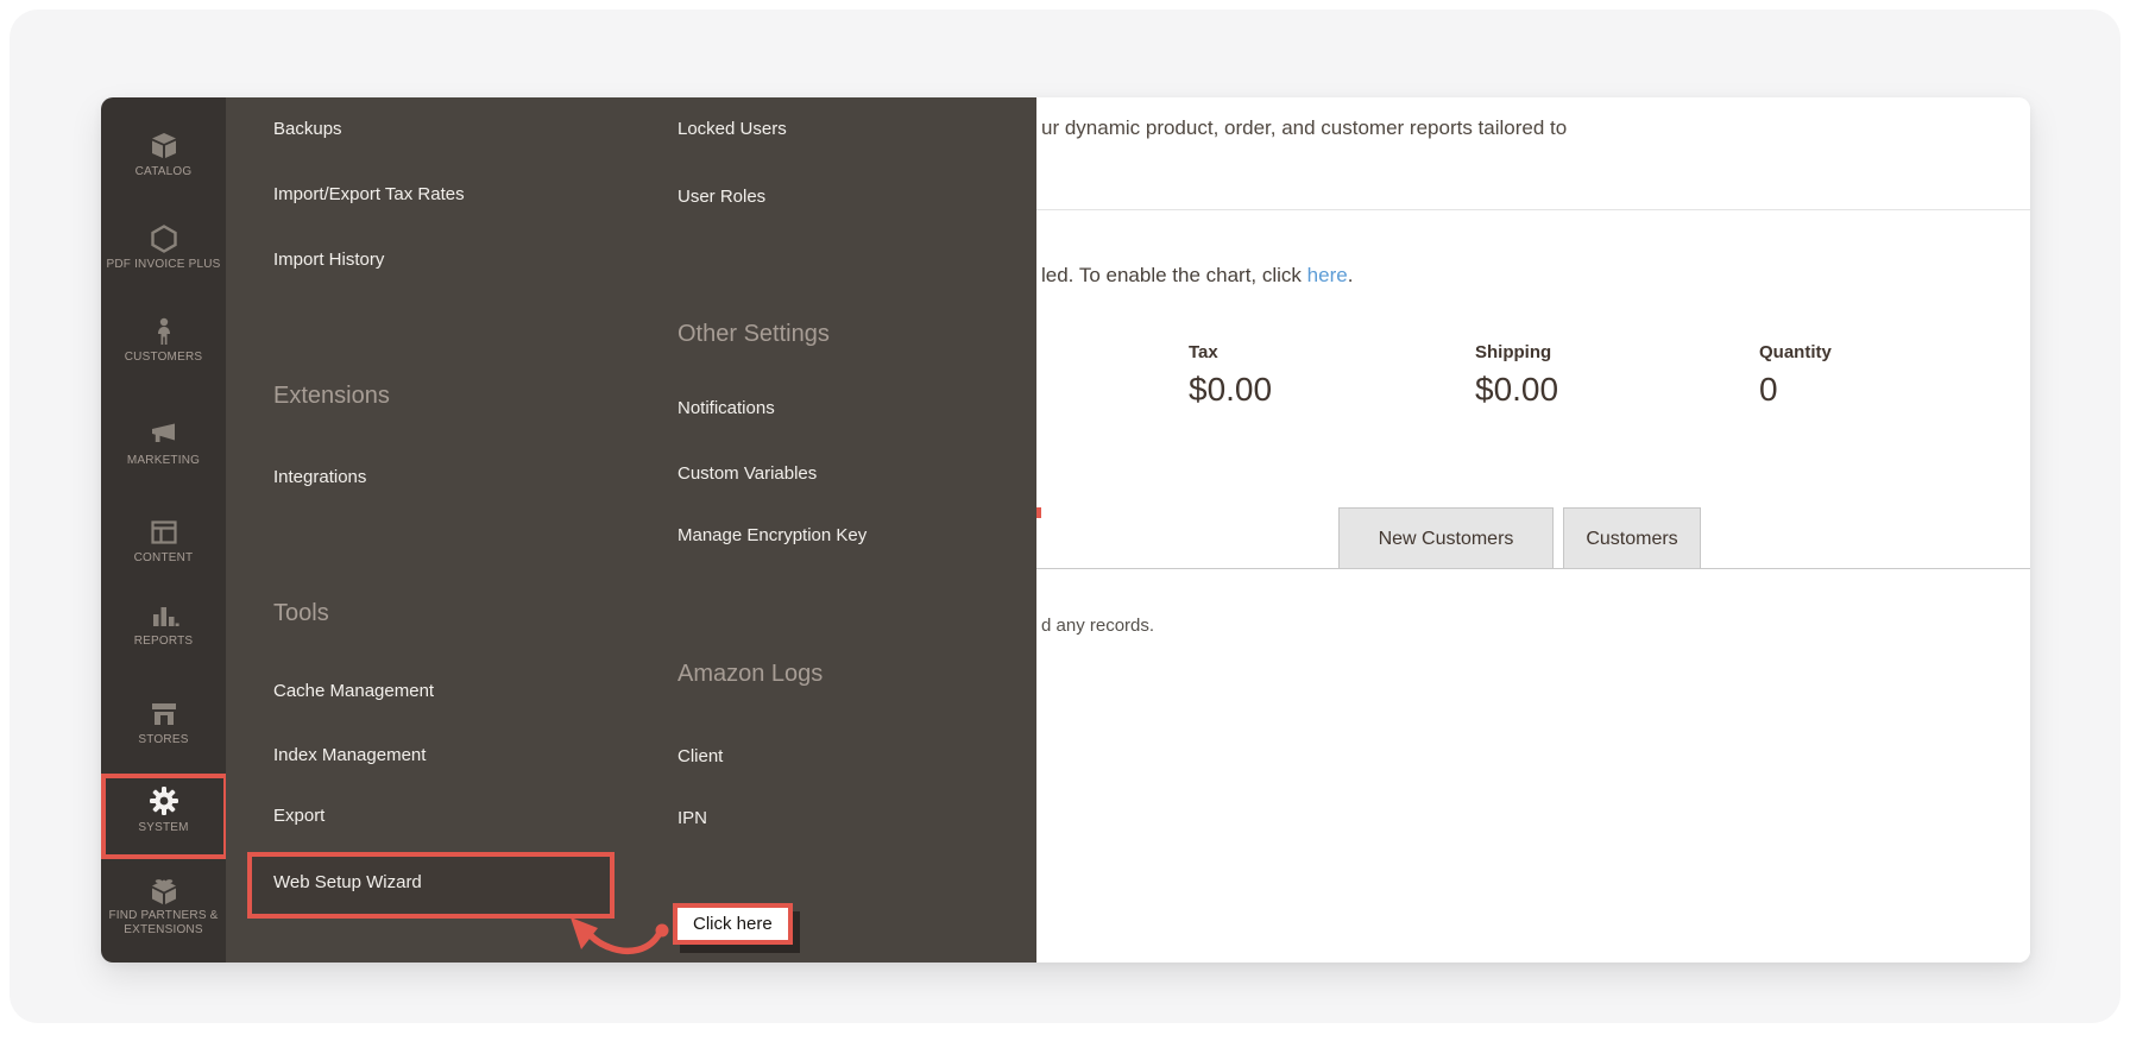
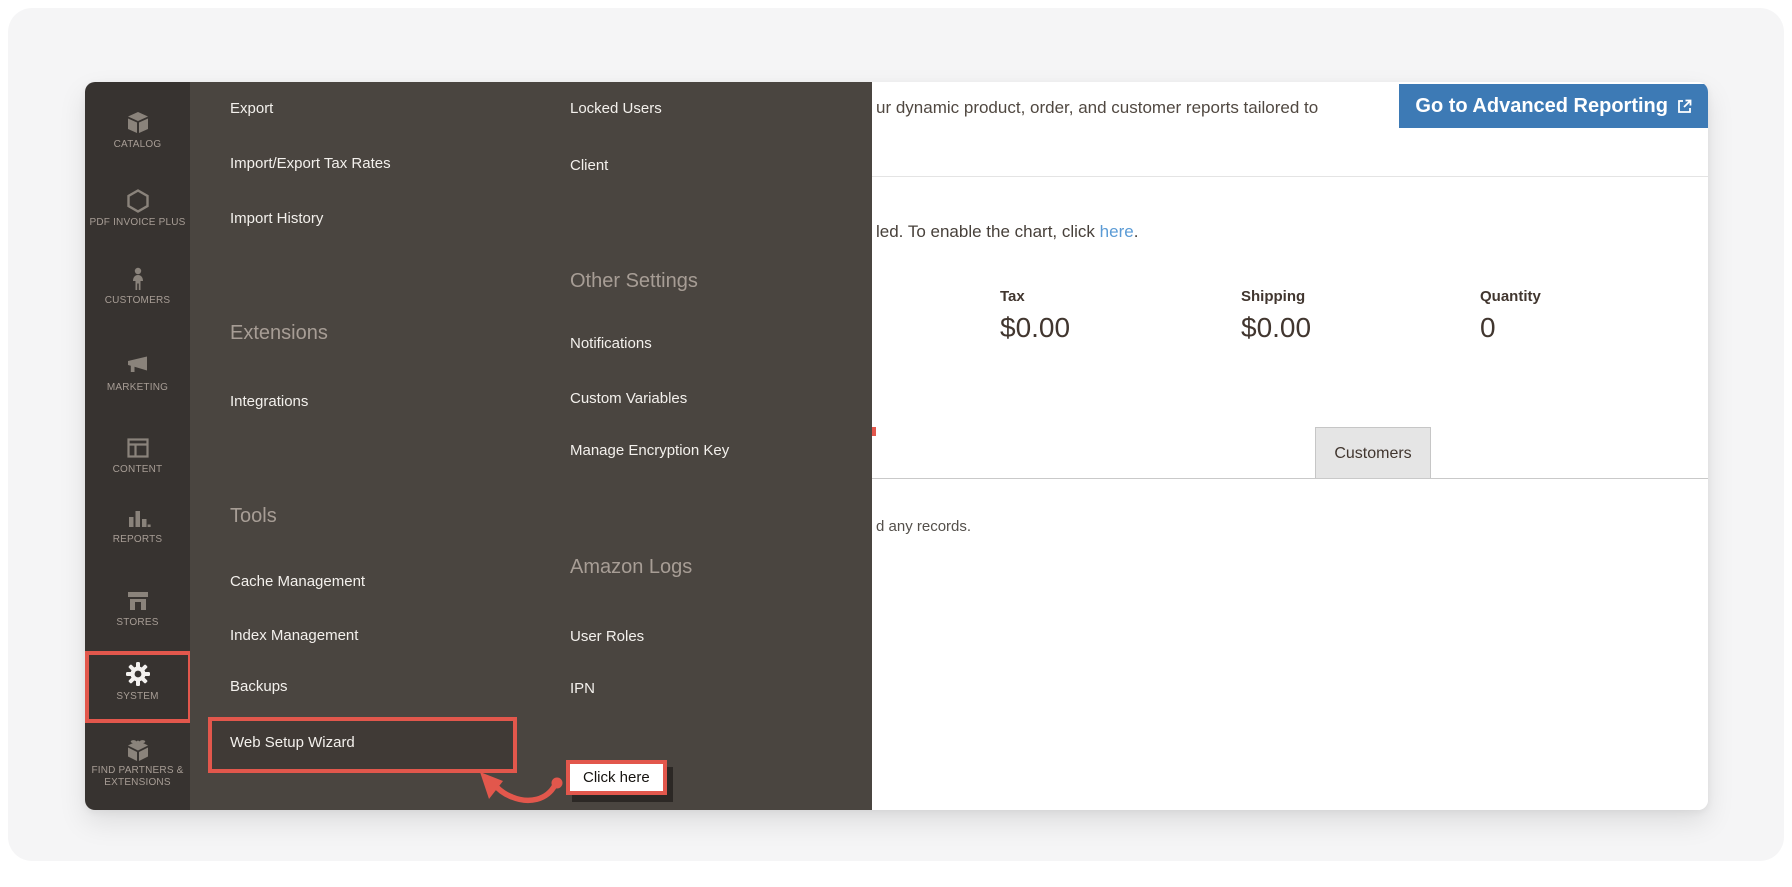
  CATALOG
  PDF INVOICE PLUS
  CUSTOMERS
  MARKETING
  CONTENT
  REPORTS
  STORES
  SYSTEM
  FIND PARTNERS & EXTENSIONS
- Backups
+ Export
  Import/Export Tax Rates
  Import History
  Extensions
  Integrations
  Tools
  Cache Management
  Index Management
- Export
+ Backups
  Web Setup Wizard
  Locked Users
- User Roles
+ Client
  Other Settings
  Notifications
  Custom Variables
  Manage Encryption Key
  Amazon Logs
- Client
+ User Roles
  IPN
  ur dynamic product, order, and customer reports tailored to
+ Go to Advanced Reporting
  led. To enable the chart, click here.
  Tax
  $0.00
  Shipping
  $0.00
  Quantity
  0
- New Customers
  Customers
  d any records.
  Click here
